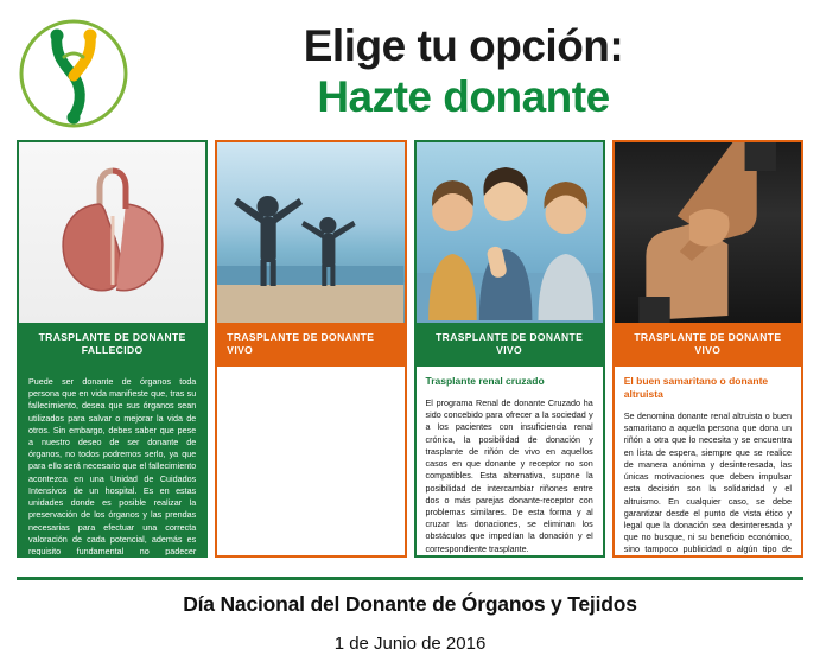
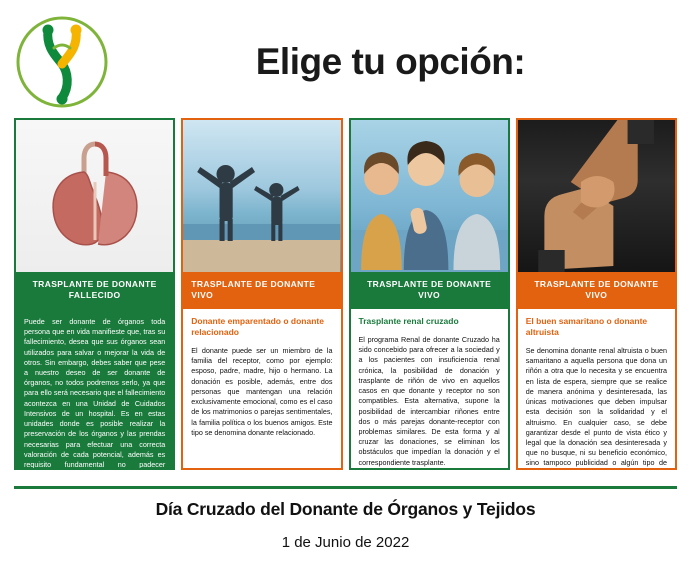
  Elige tu opción:
- Hazte donante
  TRASPLANTE DE DONANTE FALLECIDO
  Puede ser donante de órganos toda persona que en vida manifieste que, tras su fallecimiento, desea que sus órganos sean utilizados para salvar o mejorar la vida de otros. Sin embargo, debes saber que pese a nuestro deseo de ser donante de órganos, no todos podremos serlo, ya que para ello será necesario que el fallecimiento acontezca en una Unidad de Cuidados Intensivos de un hospital. Es en estas unidades donde es posible realizar la preservación de los órganos y las prendas necesarias para efectuar una correcta valoración de cada potencial, además es requisito fundamental no padecer
  TRASPLANTE DE DONANTE VIVO
+ Donante emparentado o donante relacionado
+ El donante puede ser un miembro de la familia del receptor, como por ejemplo: esposo, padre, madre, hijo o hermano. La donación es posible, además, entre dos personas que mantengan una relación exclusivamente emocional, como es el caso de los matrimonios o parejas sentimentales, la familia política o los buenos amigos. Este tipo se denomina donante relacionado.
  TRASPLANTE DE DONANTE VIVO
  Trasplante renal cruzado
  El programa Renal de donante Cruzado ha sido concebido para ofrecer a la sociedad y a los pacientes con insuficiencia renal crónica, la posibilidad de donación y trasplante de riñón de vivo en aquellos casos en que donante y receptor no son compatibles. Esta alternativa, supone la posibilidad de intercambiar riñones entre dos o más parejas donante-receptor con problemas similares. De esta forma y al cruzar las donaciones, se eliminan los obstáculos que impedían la donación y el correspondiente trasplante.
  TRASPLANTE DE DONANTE VIVO
  El buen samaritano o donante altruista
  Se denomina donante renal altruista o buen samaritano a aquella persona que dona un riñón a otra que lo necesita y se encuentra en lista de espera, siempre que se realice de manera anónima y desinteresada, las únicas motivaciones que deben impulsar esta decisión son la solidaridad y el altruismo. En cualquier caso, se debe garantizar desde el punto de vista ético y legal que la donación sea desinteresada y que no busque, ni su beneficio económico, sino tampoco publicidad o algún tipo de
- Día Nacional del Donante de Órganos y Tejidos
+ Día Cruzado del Donante de Órganos y Tejidos
- 1 de Junio de 2016
+ 1 de Junio de 2022
